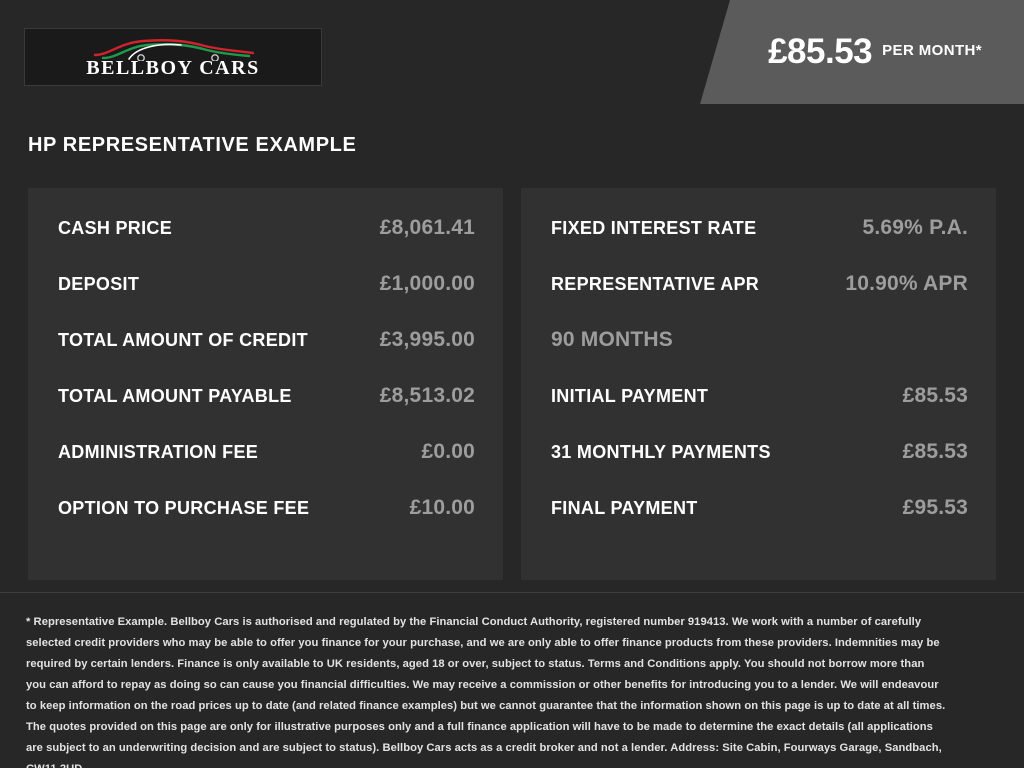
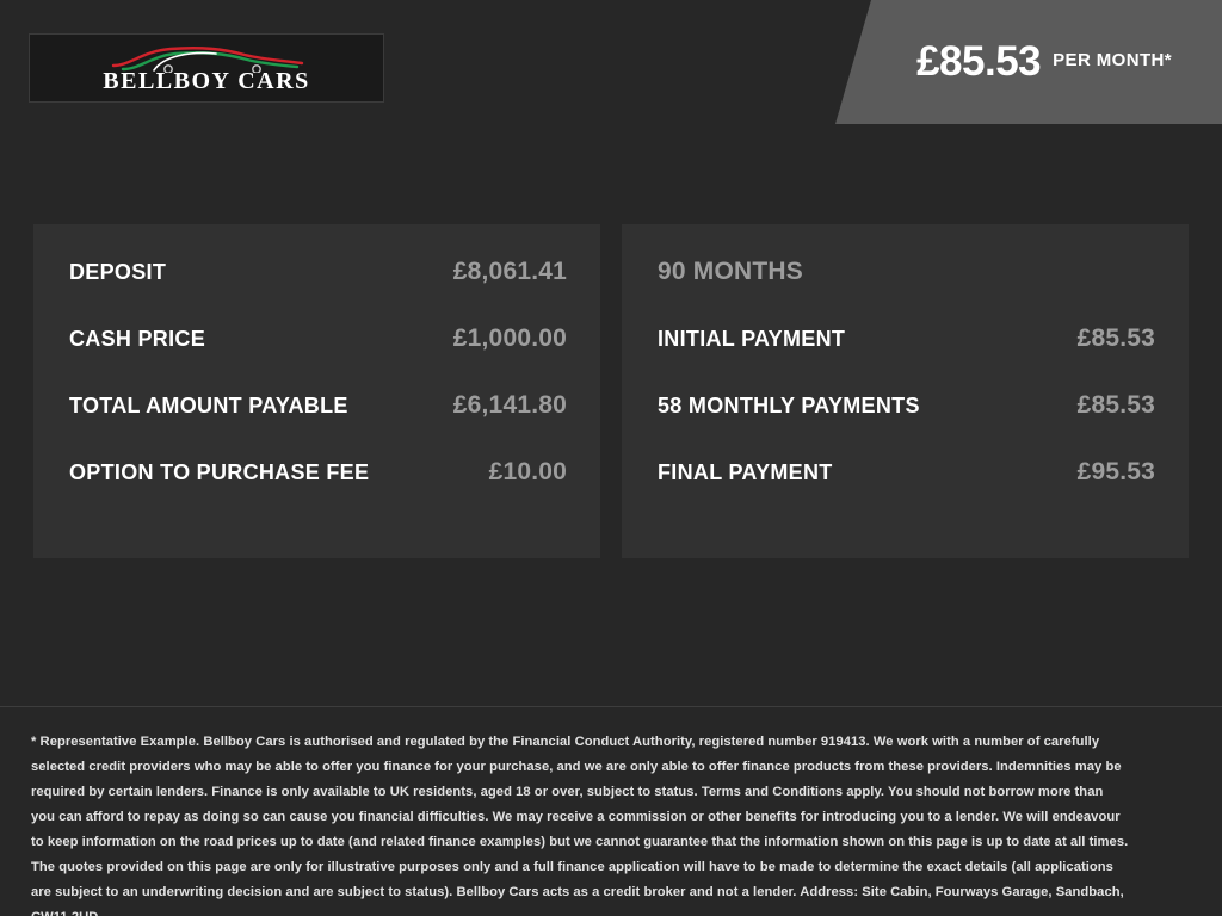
  BELLBOY CARS
  £85.53
  PER MONTH*
- HP REPRESENTATIVE EXAMPLE
- CASH PRICE
+ DEPOSIT
  £8,061.41
- DEPOSIT
+ CASH PRICE
  £1,000.00
- TOTAL AMOUNT OF CREDIT
- £3,995.00
  TOTAL AMOUNT PAYABLE
- £8,513.02
+ £6,141.80
- ADMINISTRATION FEE
- £0.00
  OPTION TO PURCHASE FEE
  £10.00
- FIXED INTEREST RATE
- 5.69% P.A.
- REPRESENTATIVE APR
- 10.90% APR
  90 MONTHS
  INITIAL PAYMENT
  £85.53
- 31 MONTHLY PAYMENTS
+ 58 MONTHLY PAYMENTS
  £85.53
  FINAL PAYMENT
  £95.53
  * Representative Example. Bellboy Cars is authorised and regulated by the Financial Conduct Authority, registered number 919413. We work with a number of carefully selected credit providers who may be able to offer you finance for your purchase, and we are only able to offer finance products from these providers. Indemnities may be required by certain lenders. Finance is only available to UK residents, aged 18 or over, subject to status. Terms and Conditions apply. You should not borrow more than you can afford to repay as doing so can cause you financial difficulties. We may receive a commission or other benefits for introducing you to a lender. We will endeavour to keep information on the road prices up to date (and related finance examples) but we cannot guarantee that the information shown on this page is up to date at all times. The quotes provided on this page are only for illustrative purposes only and a full finance application will have to be made to determine the exact details (all applications are subject to an underwriting decision and are subject to status). Bellboy Cars acts as a credit broker and not a lender. Address: Site Cabin, Fourways Garage, Sandbach,
